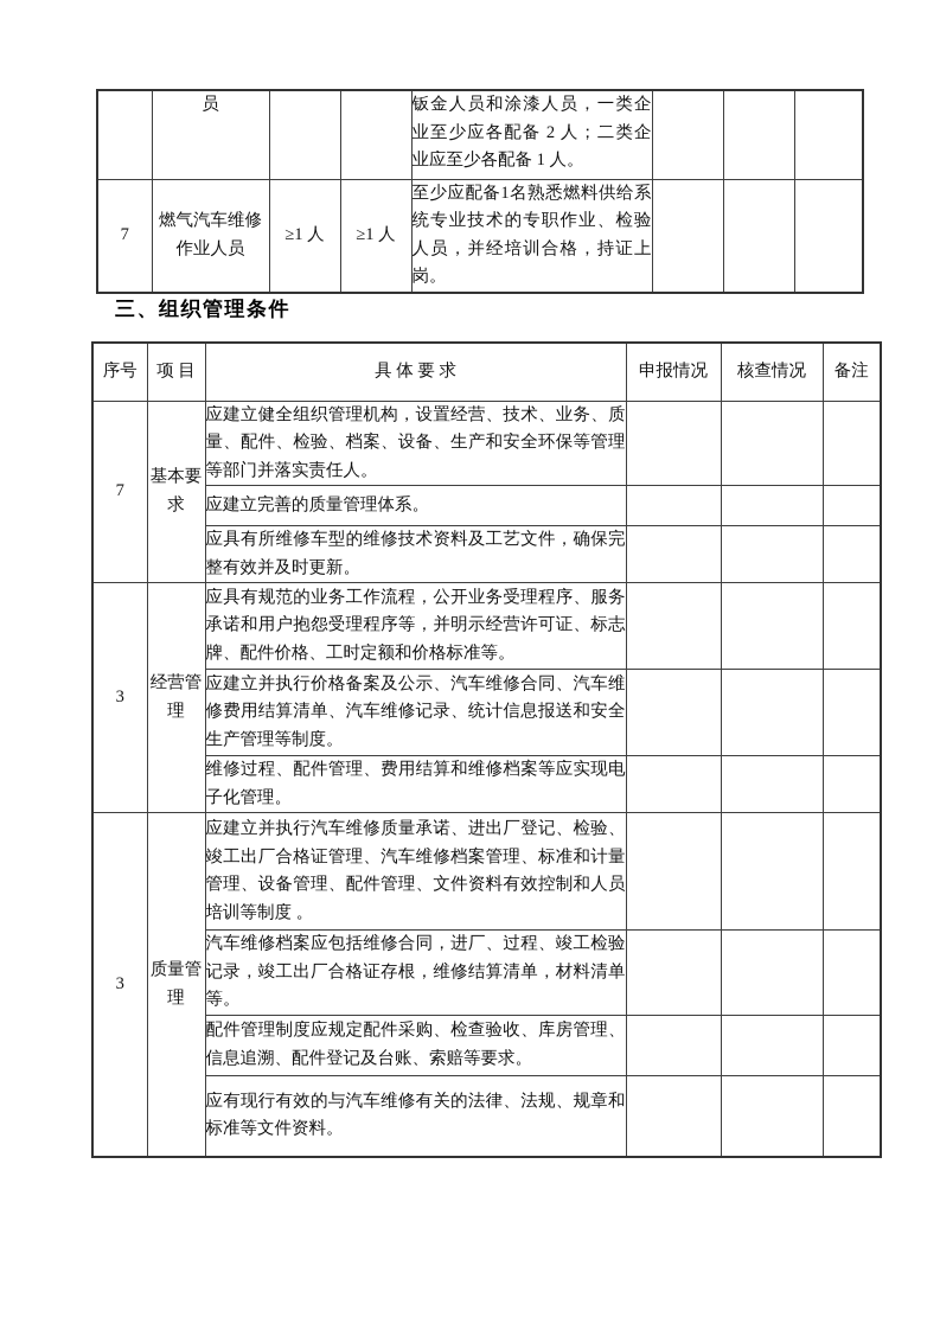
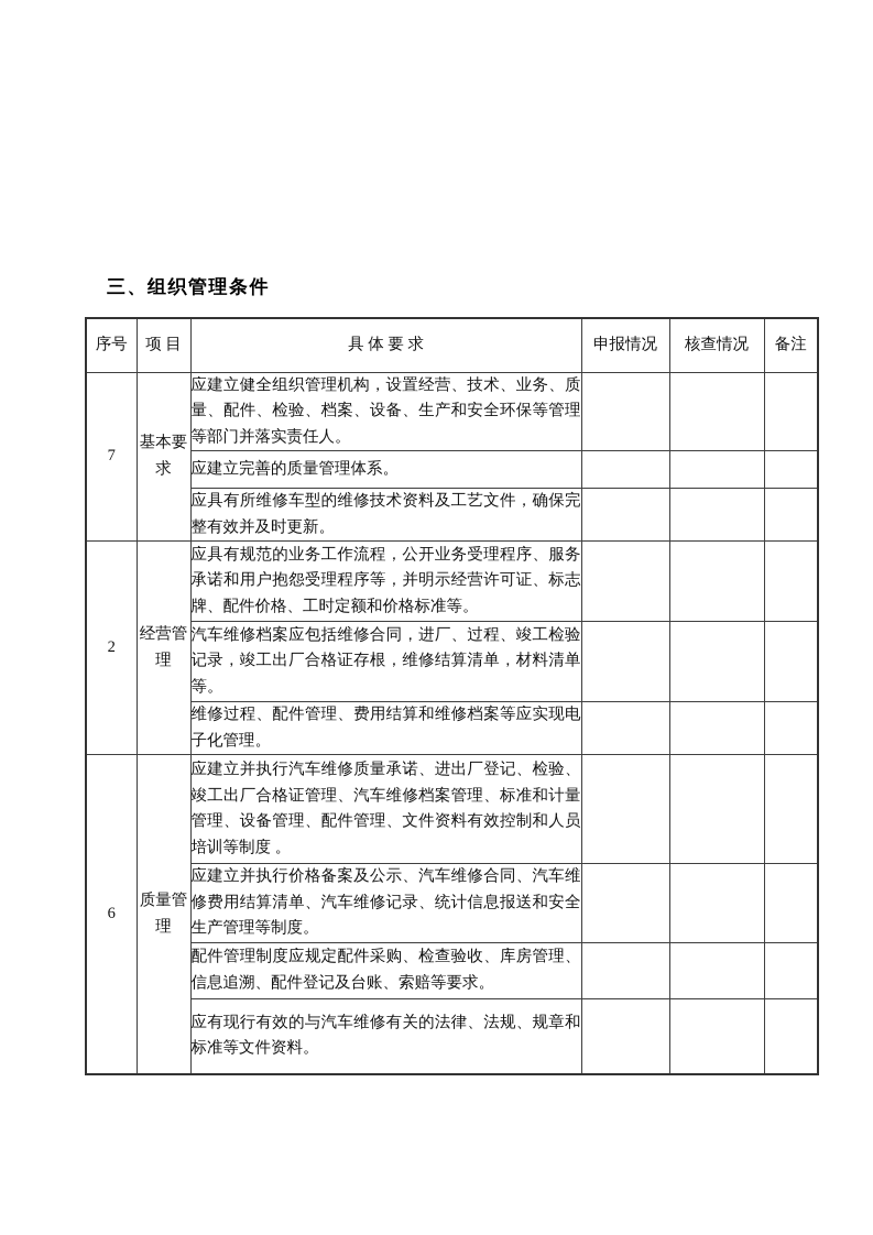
- 	员			钣金人员和涂漆人员，一类企业至少应各配备 2 人；二类企业应至少各配备 1 人。
- 7	燃气汽车维修作业人员	≥1 人	≥1 人	至少应配备1名熟悉燃料供给系统专业技术的专职作业、检验人员，并经培训合格，持证上岗。
  三、组织管理条件
  序号	项 目	具 体 要 求	申报情况	核查情况	备注
  7	基本要求	应建立健全组织管理机构，设置经营、技术、业务、质量、配件、检验、档案、设备、生产和安全环保等管理等部门并落实责任人。
  应建立完善的质量管理体系。
  应具有所维修车型的维修技术资料及工艺文件，确保完整有效并及时更新。
- 3	经营管理	应具有规范的业务工作流程，公开业务受理程序、服务承诺和用户抱怨受理程序等，并明示经营许可证、标志牌、配件价格、工时定额和价格标准等。
+ 2	经营管理	应具有规范的业务工作流程，公开业务受理程序、服务承诺和用户抱怨受理程序等，并明示经营许可证、标志牌、配件价格、工时定额和价格标准等。
- 应建立并执行价格备案及公示、汽车维修合同、汽车维修费用结算清单、汽车维修记录、统计信息报送和安全生产管理等制度。
+ 汽车维修档案应包括维修合同，进厂、过程、竣工检验记录，竣工出厂合格证存根，维修结算清单，材料清单等。
  维修过程、配件管理、费用结算和维修档案等应实现电子化管理。
- 3	质量管理	应建立并执行汽车维修质量承诺、进出厂登记、检验、竣工出厂合格证管理、汽车维修档案管理、标准和计量管理、设备管理、配件管理、文件资料有效控制和人员培训等制度 。
+ 6	质量管理	应建立并执行汽车维修质量承诺、进出厂登记、检验、竣工出厂合格证管理、汽车维修档案管理、标准和计量管理、设备管理、配件管理、文件资料有效控制和人员培训等制度 。
- 汽车维修档案应包括维修合同，进厂、过程、竣工检验记录，竣工出厂合格证存根，维修结算清单，材料清单等。
+ 应建立并执行价格备案及公示、汽车维修合同、汽车维修费用结算清单、汽车维修记录、统计信息报送和安全生产管理等制度。
  配件管理制度应规定配件采购、检查验收、库房管理、信息追溯、配件登记及台账、索赔等要求。
  应有现行有效的与汽车维修有关的法律、法规、规章和标准等文件资料。
